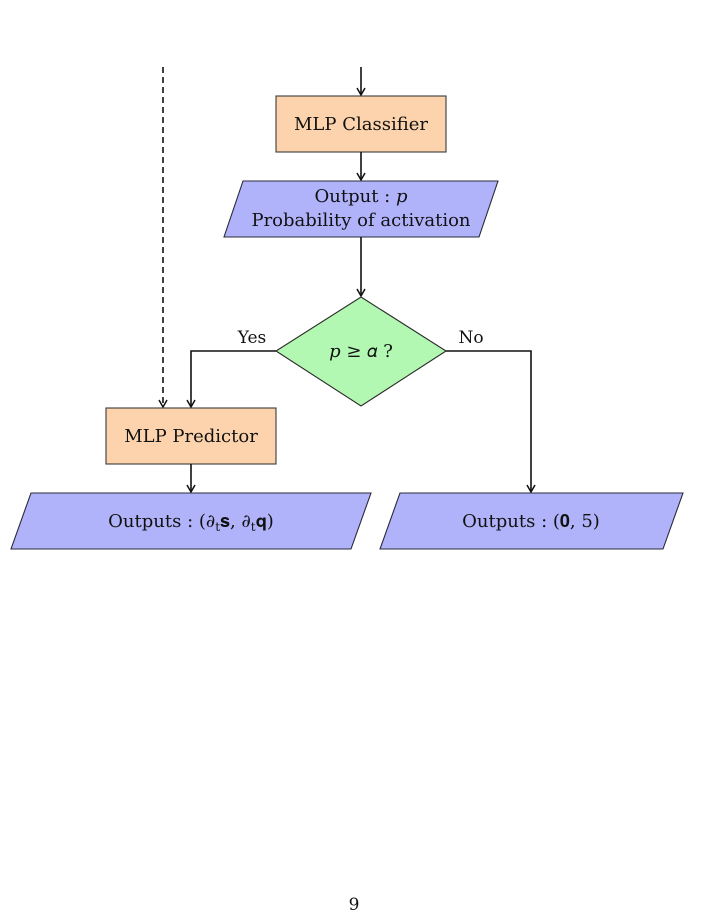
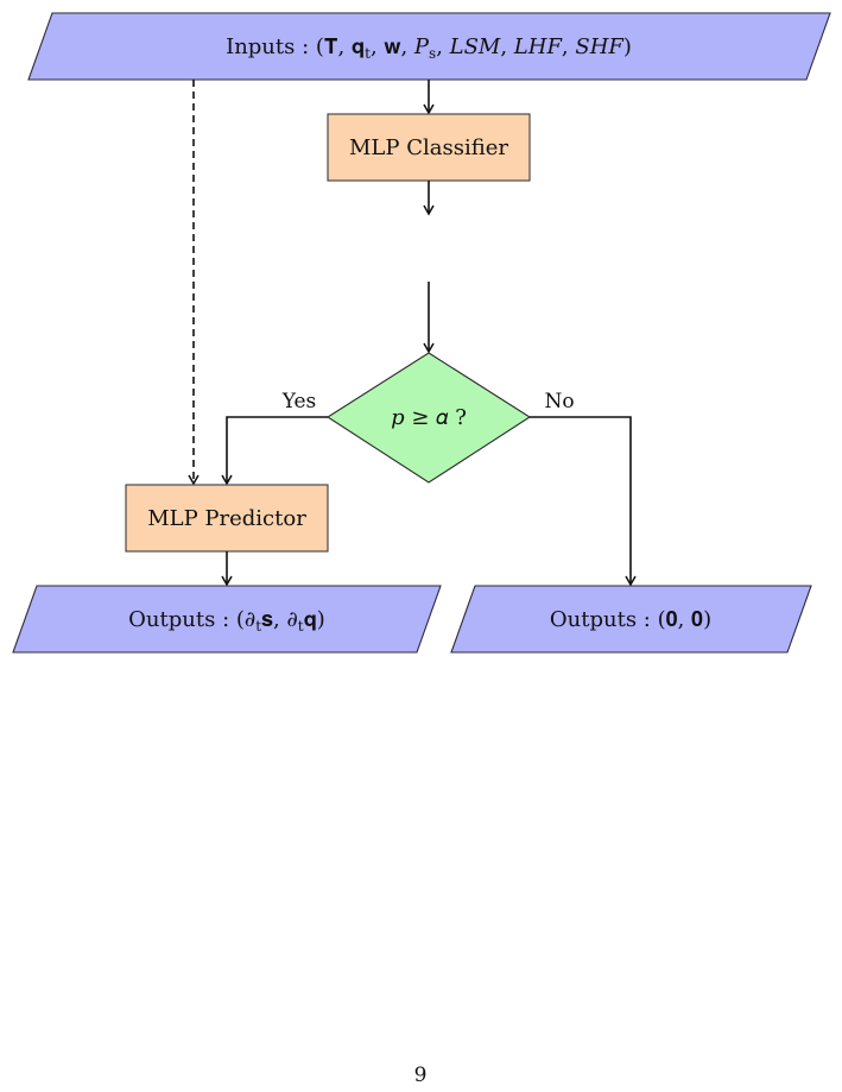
+ Inputs : (𝐓, 𝐪t, 𝐰, 𝑃s, 𝐿𝑆𝑀, 𝐿𝐻𝐹, 𝑆𝐻𝐹)
  MLP Classifier
- Output : 𝑝
- Probability of activation
  𝑝 ≥ 𝛼 ?
  Yes
  No
  MLP Predictor
  Outputs : (∂t𝐬, ∂t𝐪)
- Outputs : (𝟎, 5)
+ Outputs : (𝟎, 𝟎)
  9
